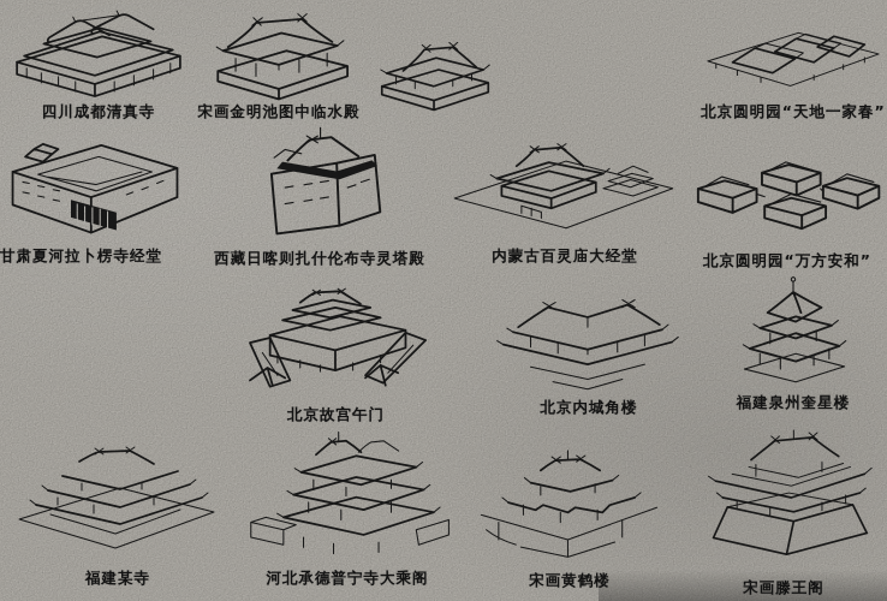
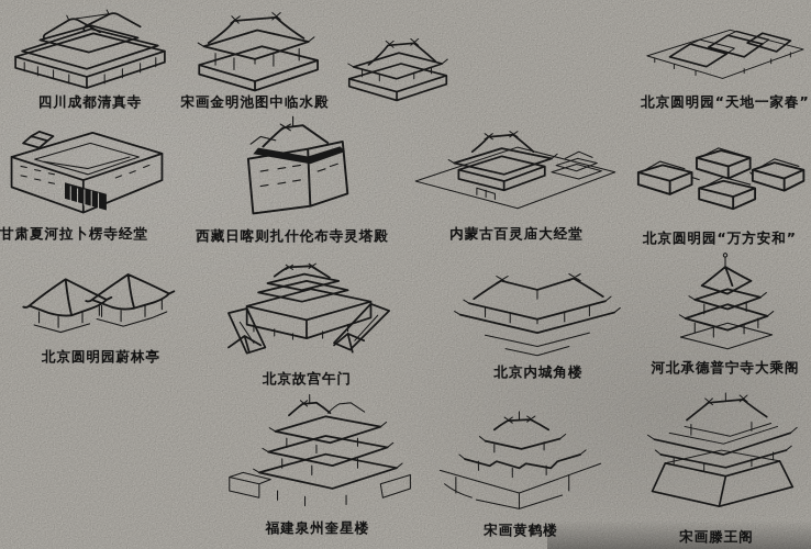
  四川成都清真寺
  宋画金明池图中临水殿
  北京圆明园“天地一家春”
  甘肃夏河拉卜楞寺经堂
  西藏日喀则扎什伦布寺灵塔殿
  内蒙古百灵庙大经堂
  北京圆明园“万方安和”
+ 北京圆明园蔚林亭
  北京故宫午门
  北京内城角楼
- 福建泉州奎星楼
+ 河北承德普宁寺大乘阁
- 福建某寺
- 河北承德普宁寺大乘阁
+ 福建泉州奎星楼
  宋画黄鹤
